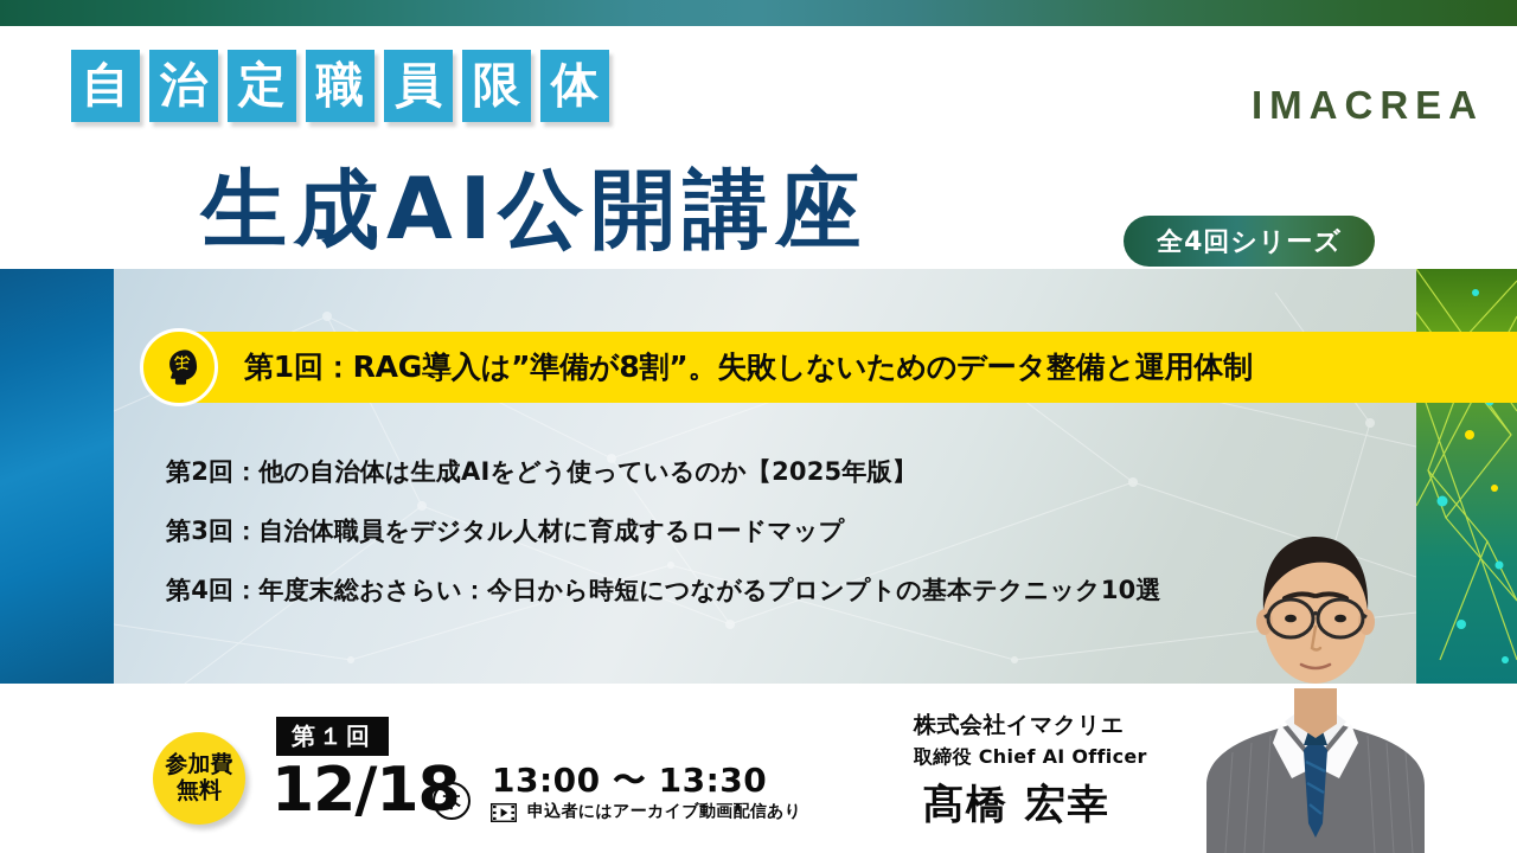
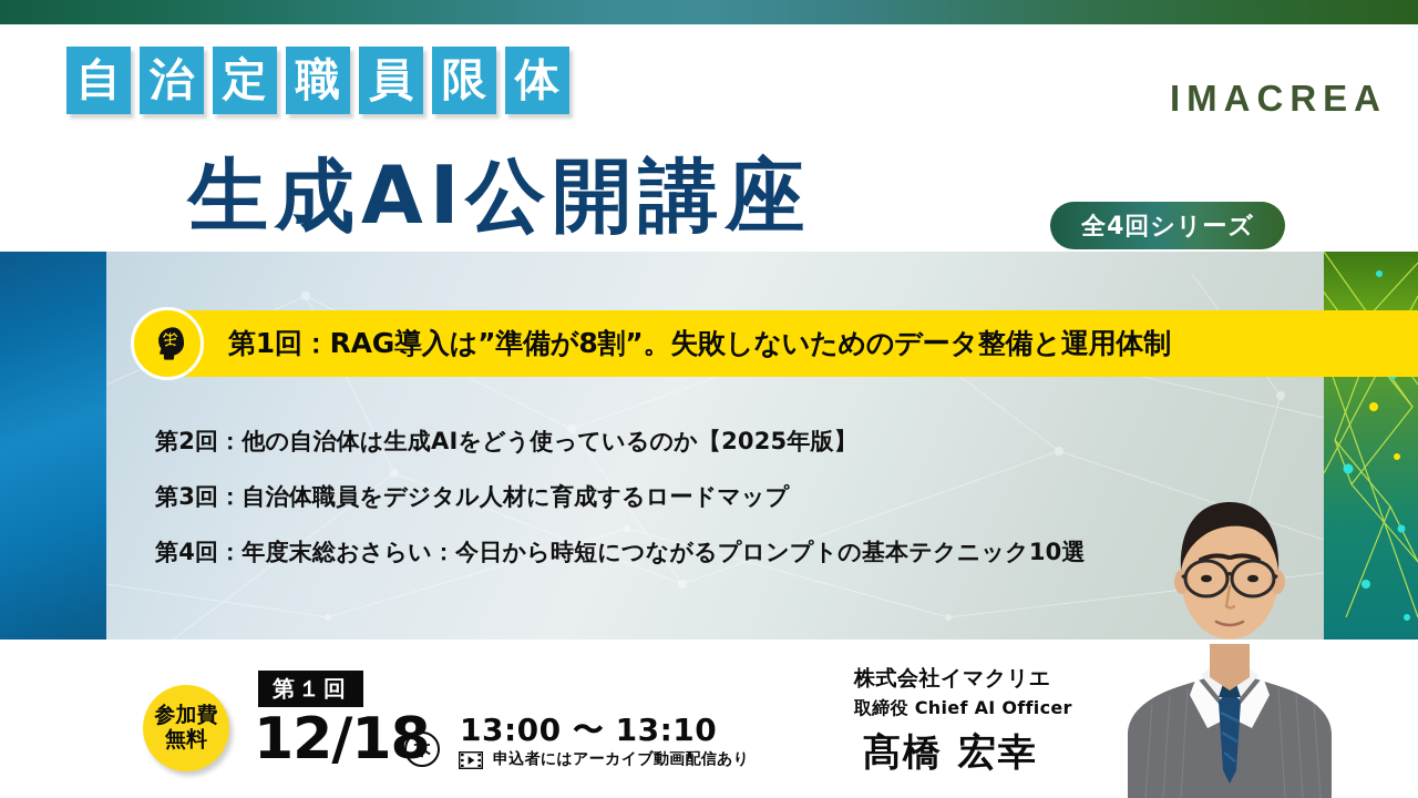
  自
  治
  定
  職
  員
  限
  体
  IMACREA
  生成AI公開講座
  全4回シリーズ
  第1回：RAG導入は”準備が8割”。失敗しないためのデータ整備と運用体制
  第2回：他の自治体は生成AIをどう使っているのか【2025年版】
  第3回：自治体職員をデジタル人材に育成するロードマップ
  第4回：年度末総おさらい：今日から時短につながるプロンプトの基本テクニック10選
  参加費
  無料
  第１回
  12/18
- 13:00 〜 13:30
+ 13:00 〜 13:10
  申込者にはアーカイブ動画配信あり
  株式会社イマクリエ
  取締役 Chief AI Officer
  髙橋 宏幸
  木
